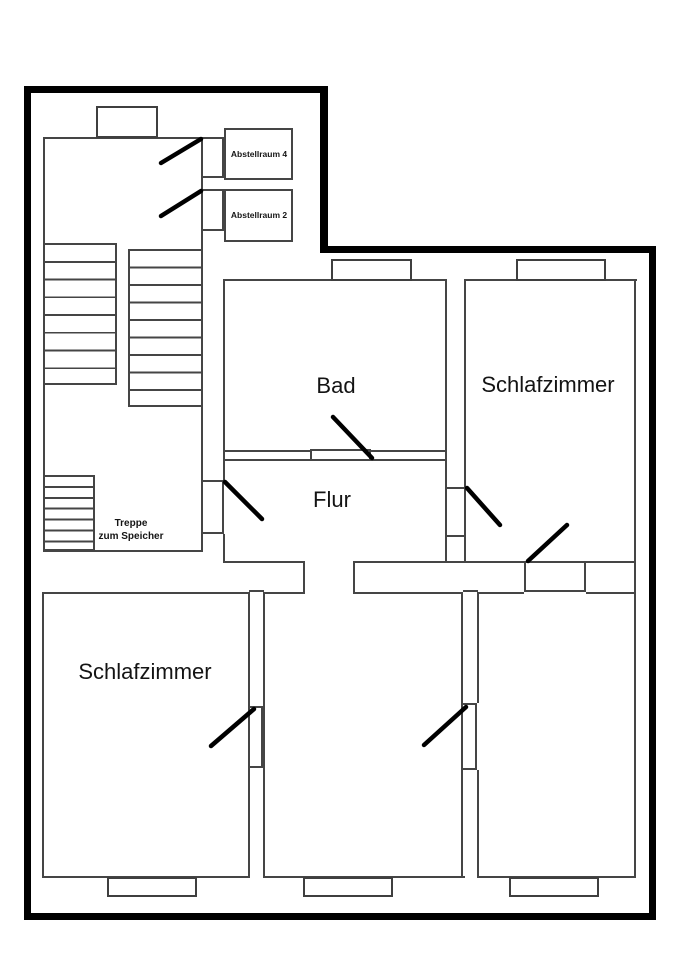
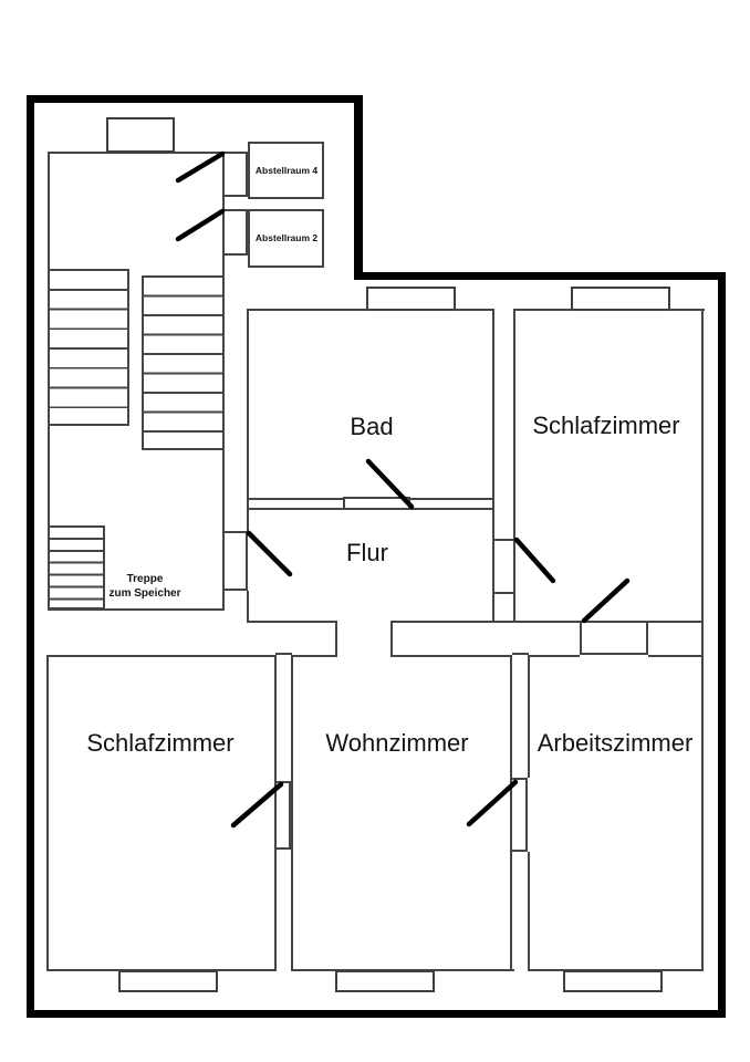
  Bad
  Flur
  Schlafzimmer
  Schlafzimmer
+ Wohnzimmer
+ Arbeitszimmer
  Abstellraum 4
  Abstellraum 2
  Treppe
  zum Speicher
